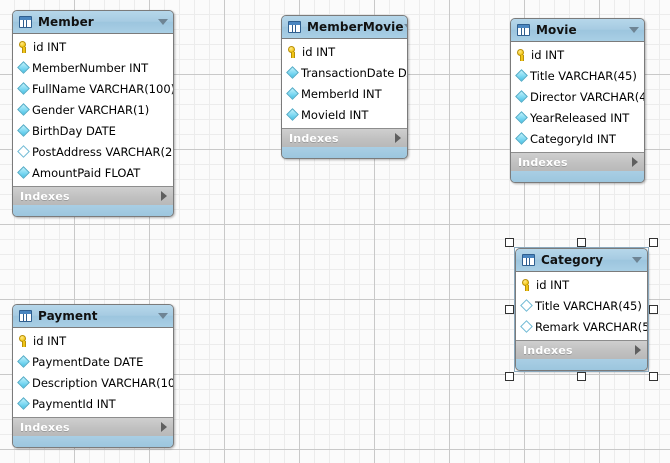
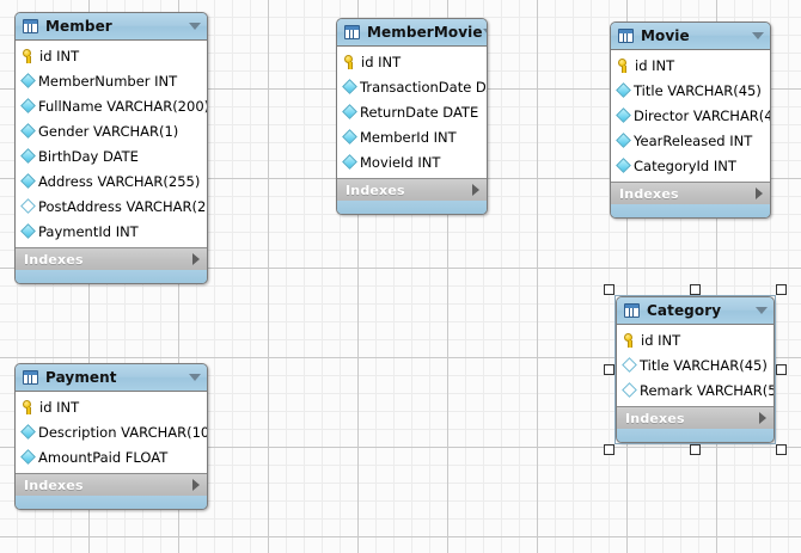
  Member
  id INT
  MemberNumber INT
- FullName VARCHAR(100)
+ FullName VARCHAR(200)
  Gender VARCHAR(1)
  BirthDay DATE
+ Address VARCHAR(255)
  PostAddress VARCHAR(2
- AmountPaid FLOAT
+ PaymentId INT
  Indexes
  MemberMovie
  id INT
  TransactionDate D
+ ReturnDate DATE
  MemberId INT
  MovieId INT
  Indexes
  Movie
  id INT
  Title VARCHAR(45)
  Director VARCHAR(4
  YearReleased INT
  CategoryId INT
  Indexes
  Category
  id INT
  Title VARCHAR(45)
  Remark VARCHAR(5
  Indexes
  Payment
  id INT
- PaymentDate DATE
  Description VARCHAR(10
- PaymentId INT
+ AmountPaid FLOAT
  Indexes
